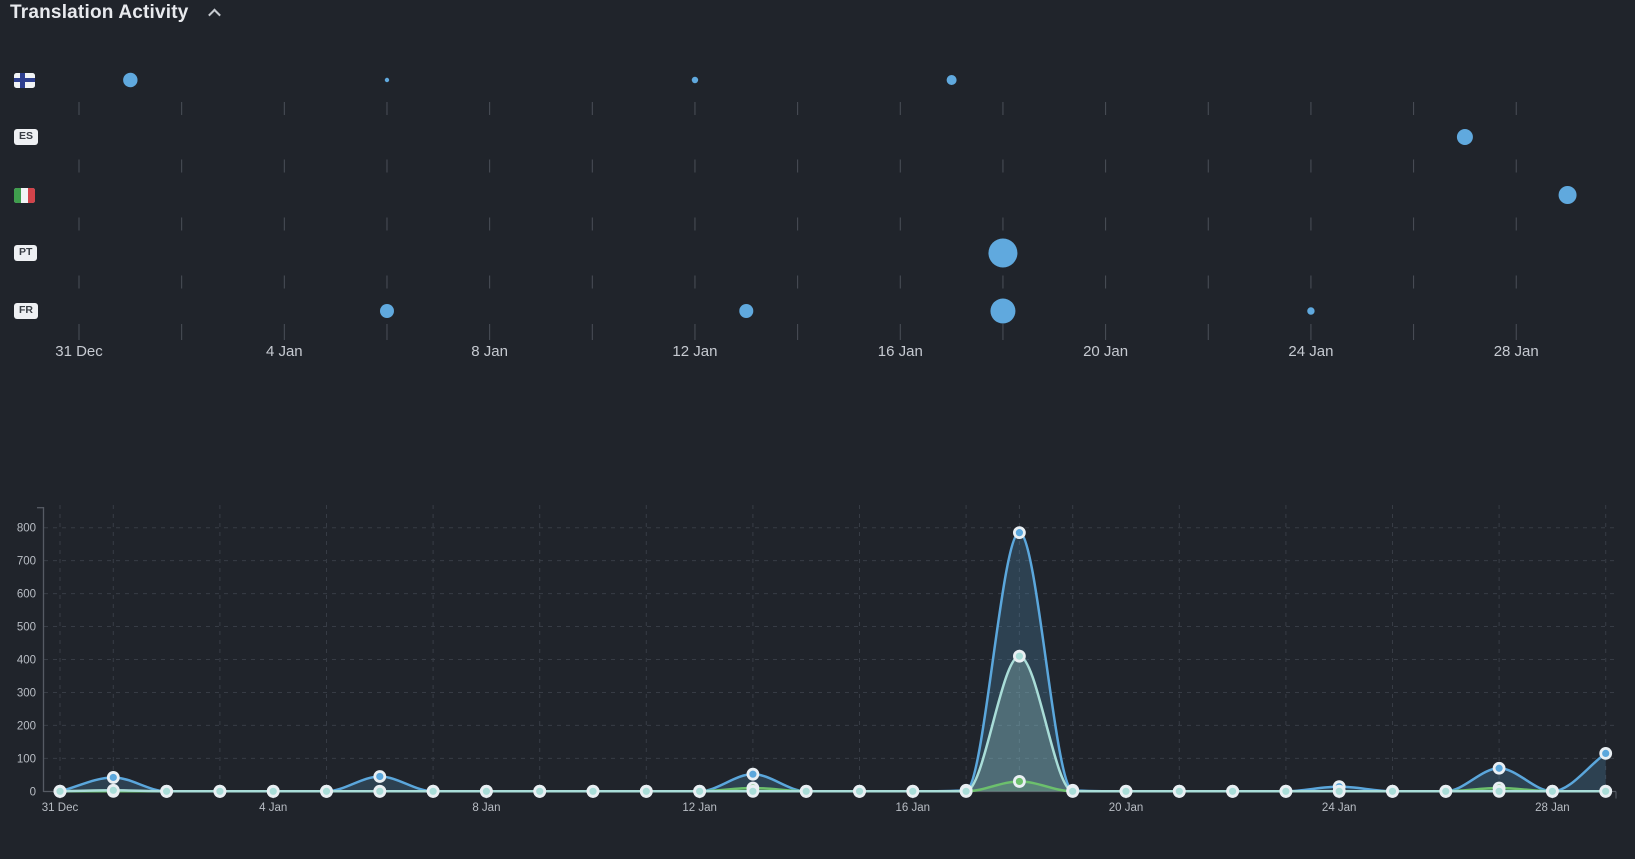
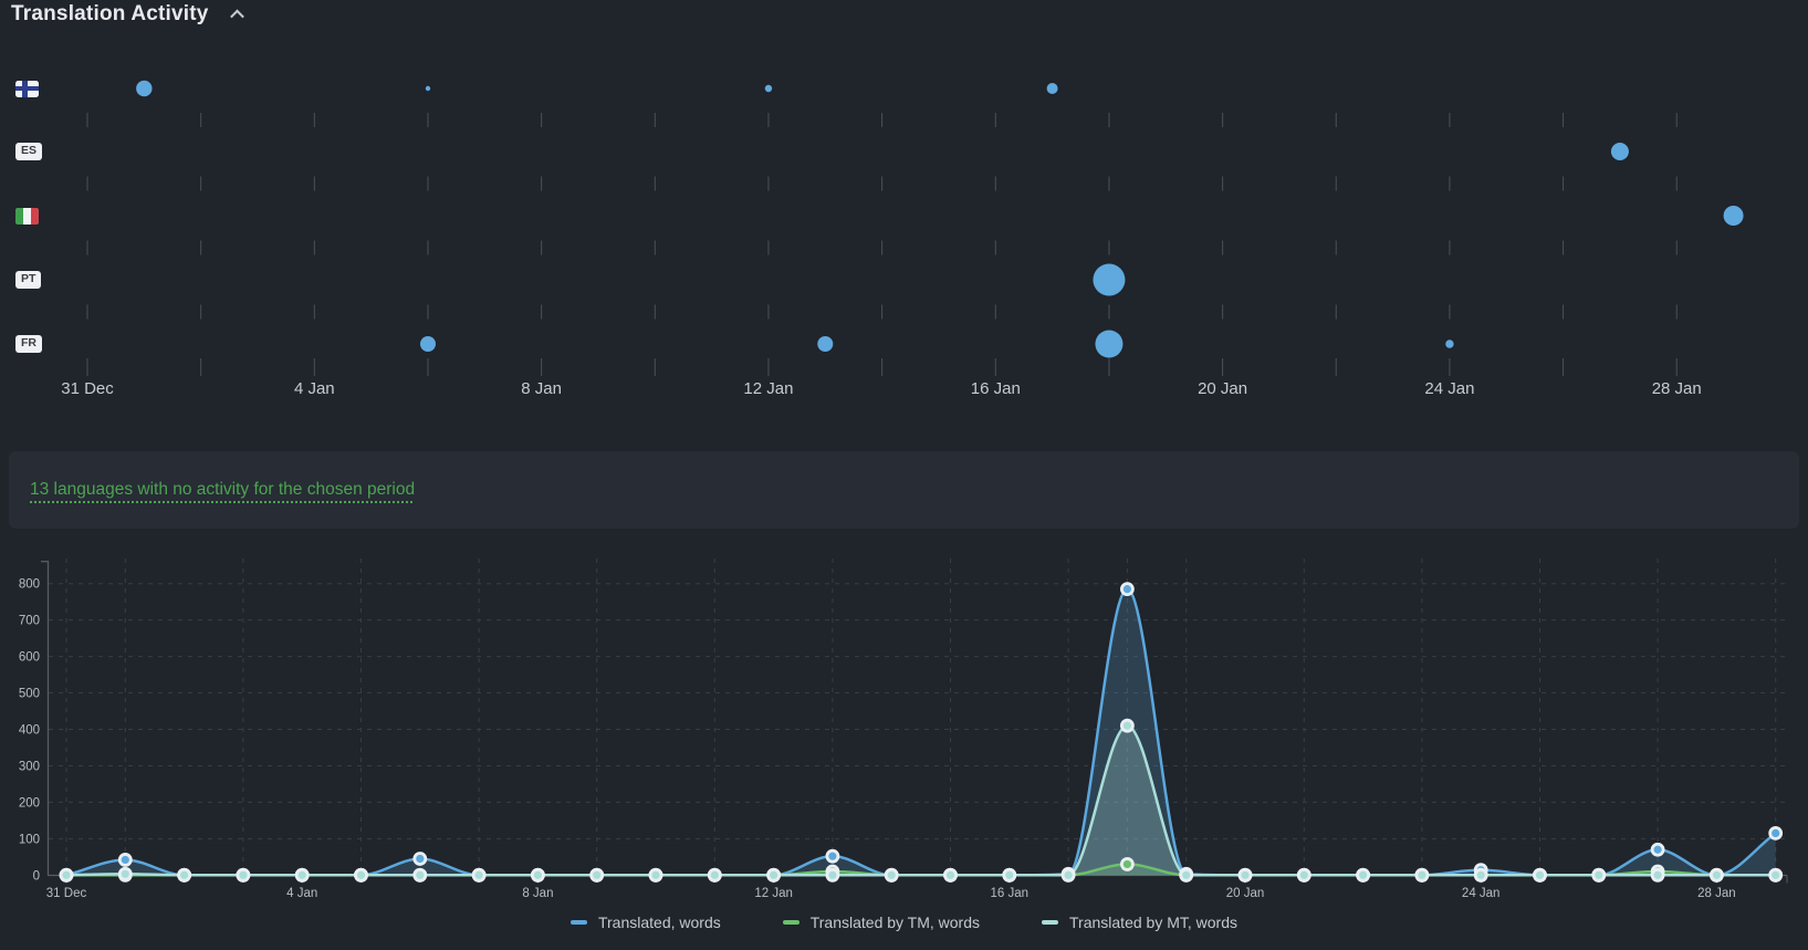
  Translation Activity
  31 Dec
  4 Jan
  8 Jan
  12 Jan
  16 Jan
  20 Jan
  24 Jan
  28 Jan
  31 Dec
  4 Jan
  8 Jan
  12 Jan
  16 Jan
  20 Jan
  24 Jan
  28 Jan
  0
  100
  200
  300
  400
  500
  600
  700
  800
  ES
  PT
  FR
+ 13 languages with no activity for the chosen period
+ Translated, words
+ Translated by TM, words
+ Translated by MT, words
